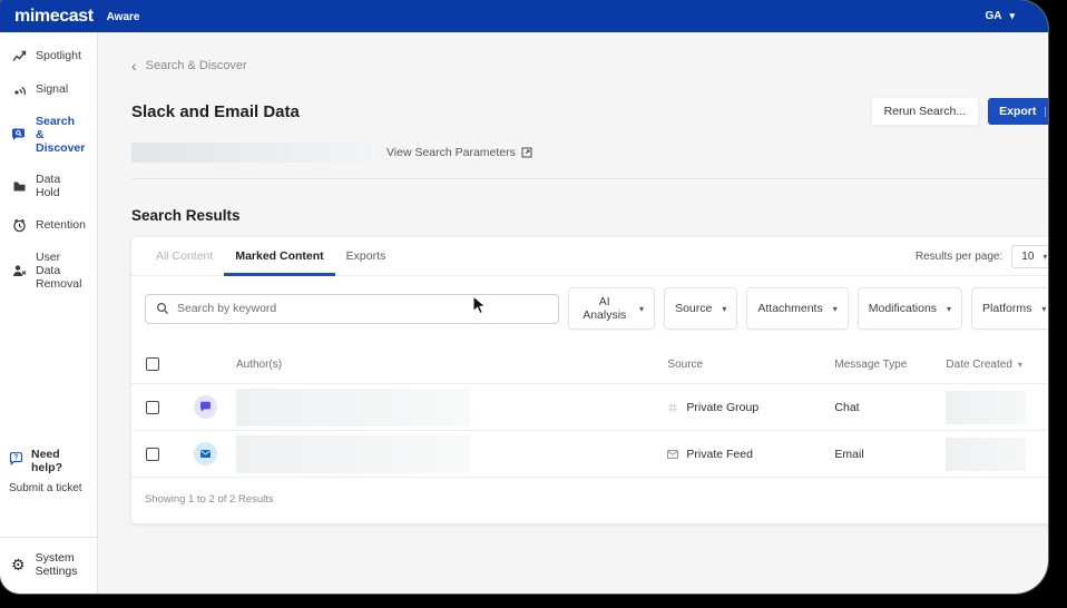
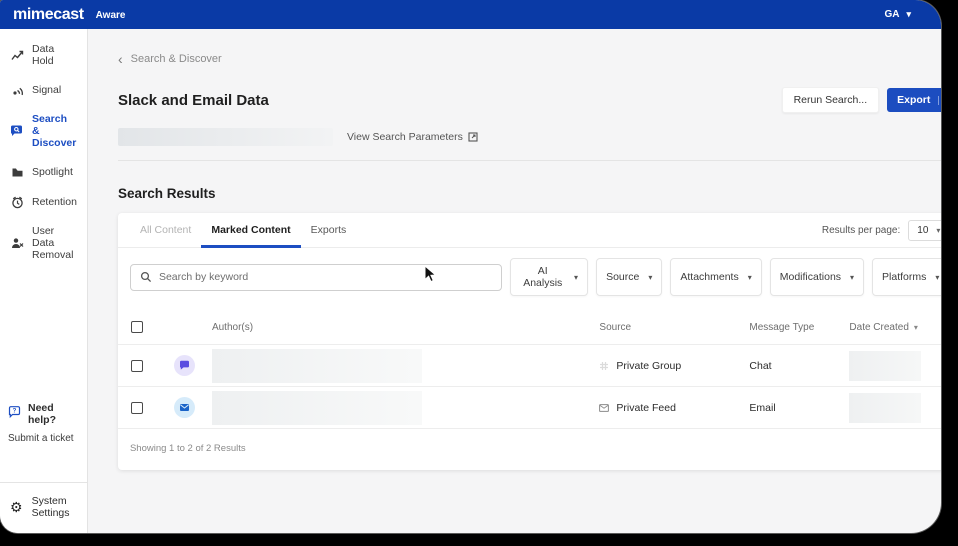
  mimecast
  Aware
  GA
  ▾
- Spotlight
+ Data Hold
  Signal
  Search & Discover
- Data Hold
+ Spotlight
  Retention
  User Data Removal
  Need help?
  Submit a ticket
  ⚙
  System Settings
  ‹
  Search & Discover
  Slack and Email Data
  Rerun Search...
  Export
  View Search Parameters
  Search Results
  All Content
  Marked Content
  Exports
  Results per page:
  10
  ▾
  Search by keyword
  AI Analysis
  ▾
  Source
  ▾
  Attachments
  ▾
  Modifications
  ▾
  Platforms
  ▾
  Author(s)
  Source
  Message Type
  Date Created ▾
  Private Group
  Chat
  Private Feed
  Email
  Showing 1 to 2 of 2 Results
